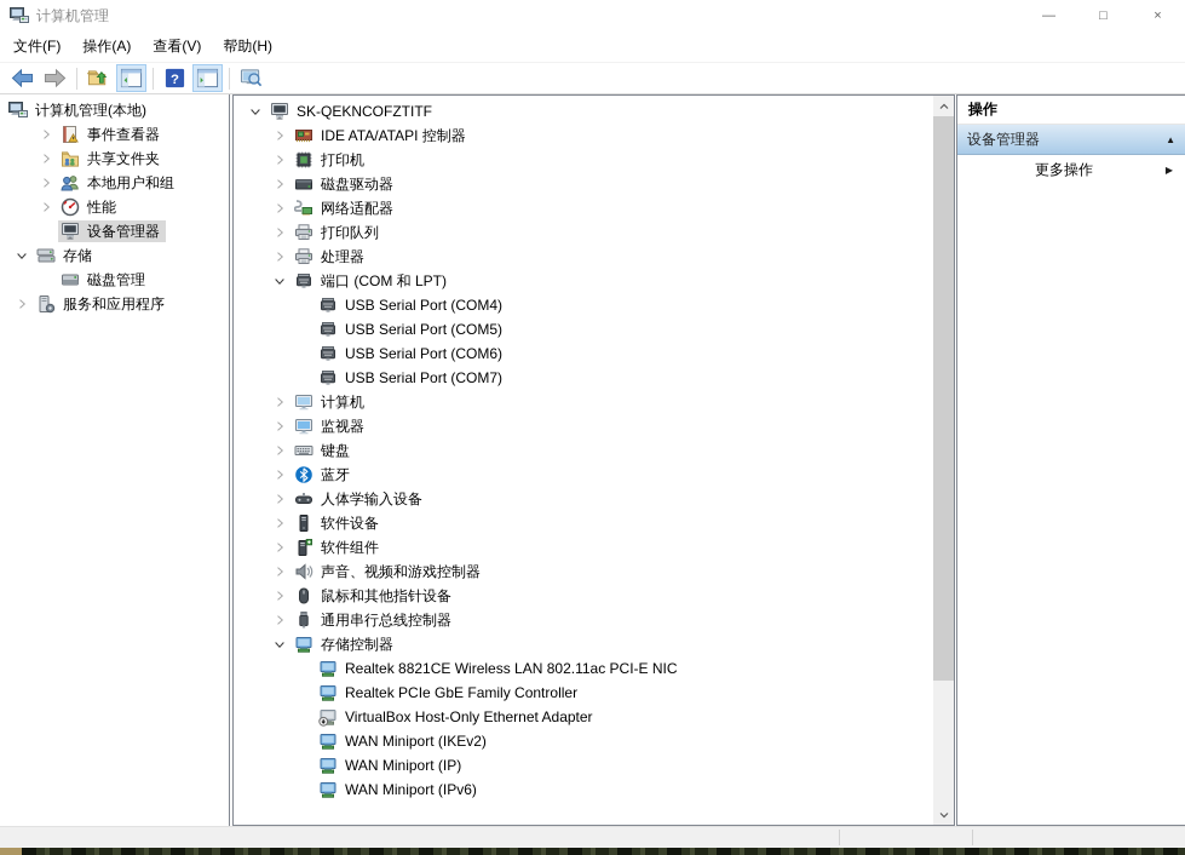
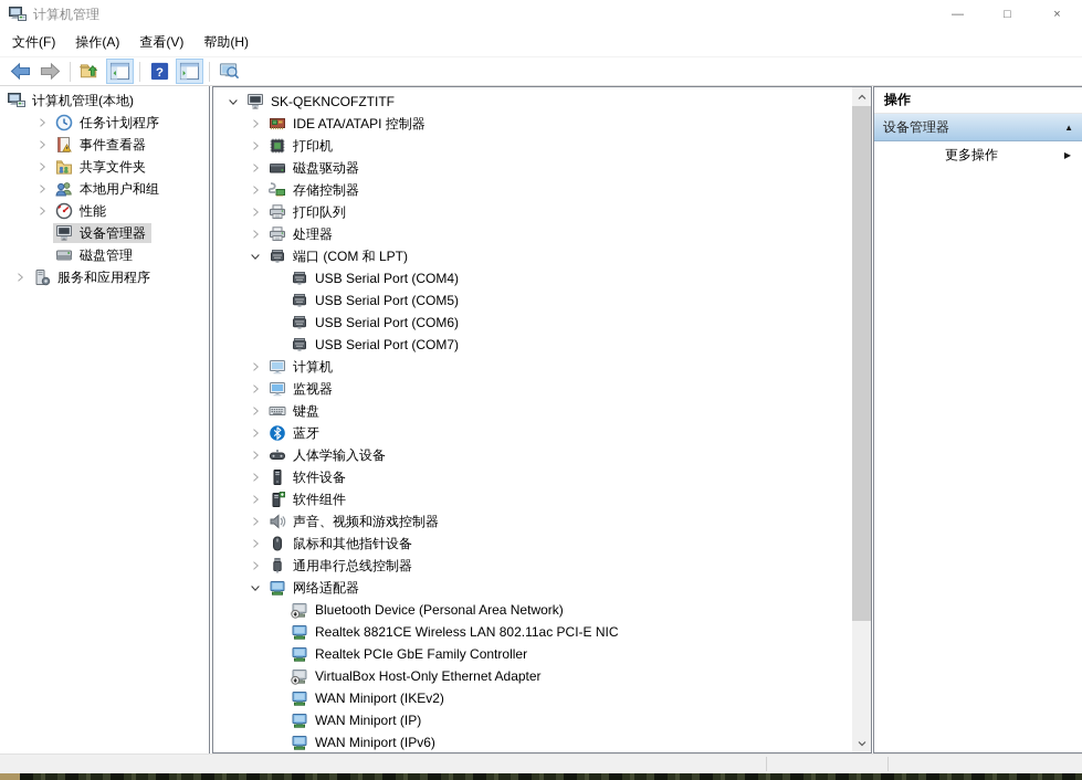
  计算机管理
  —
  □
  ×
  文件(F)
  操作(A)
  查看(V)
  帮助(H)
  ?
  计算机管理(本地)
+ 任务计划程序
  事件查看器
  共享文件夹
  本地用户和组
  性能
  设备管理器
- 存储
  磁盘管理
  服务和应用程序
  SK-QEKNCOFZTITF
  IDE ATA/ATAPI 控制器
  打印机
  磁盘驱动器
- 网络适配器
+ 存储控制器
  打印队列
  处理器
  端口 (COM 和 LPT)
  USB Serial Port (COM4)
  USB Serial Port (COM5)
  USB Serial Port (COM6)
  USB Serial Port (COM7)
  计算机
  监视器
  键盘
  蓝牙
  人体学输入设备
  软件设备
  软件组件
  声音、视频和游戏控制器
  鼠标和其他指针设备
  通用串行总线控制器
- 存储控制器
+ 网络适配器
+ Bluetooth Device (Personal Area Network)
  Realtek 8821CE Wireless LAN 802.11ac PCI-E NIC
  Realtek PCIe GbE Family Controller
  VirtualBox Host-Only Ethernet Adapter
  WAN Miniport (IKEv2)
  WAN Miniport (IP)
  WAN Miniport (IPv6)
  操作
  设备管理器
  ▲
  更多操作
  ▶
